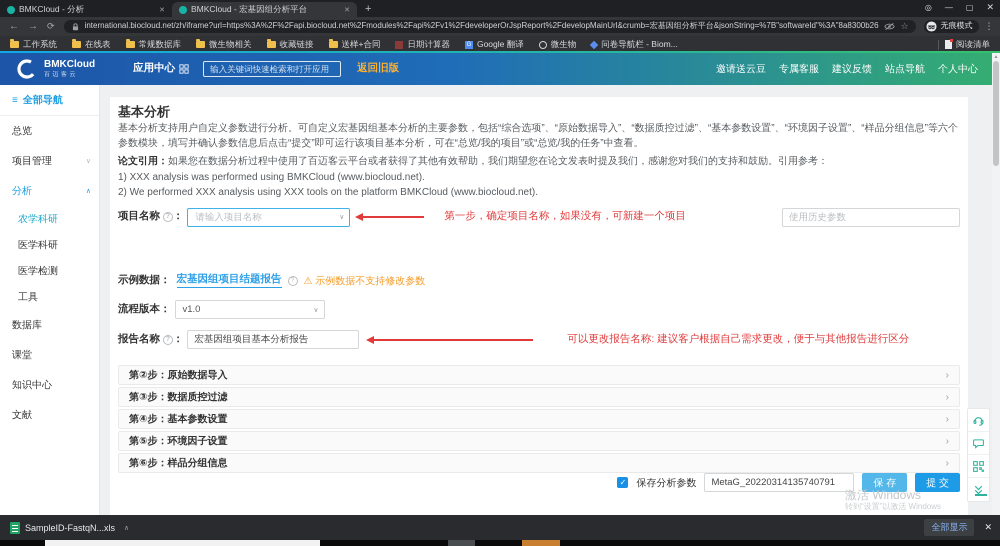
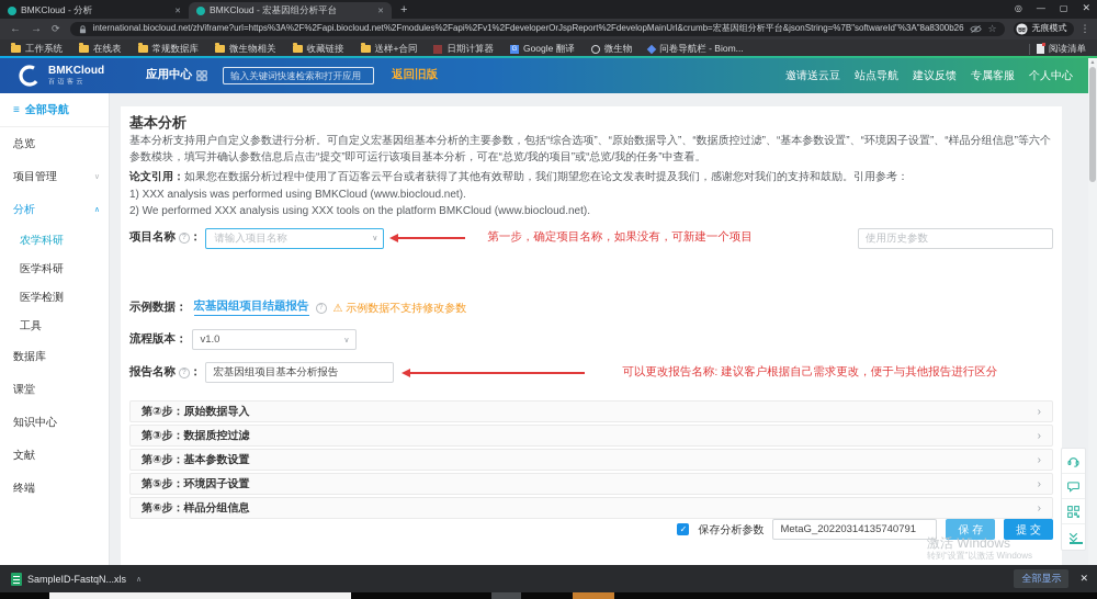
  BMKCloud - 分析
  BMKCloud - 宏基因组分析平台
  +
  ◎
  —
  ▢
  ✕
  ←
  →
  ⟳
  international.biocloud.net/zh/iframe?url=https%3A%2F%2Fapi.biocloud.net%2Fmodules%2Fapi%2Fv1%2FdeveloperOrJspReport%2FdevelopMainUrl&crumb=宏基因组分析平台&jsonString=%7B"softwareId"%3A"8a8300b26
  ☆
  无痕模式
  ⋮
  工作系统
  在线表
  常规数据库
  微生物相关
  收藏链接
  送样+合同
  日期计算器
  Google 翻译
  微生物
  问卷导航栏 - Biom...
  阅读清单
  BMKCloud
  应用中心
  输入关键词快速检索和打开应用
  返回旧版
  邀请送云豆
- 专属客服
+ 站点导航
  建议反馈
- 站点导航
+ 专属客服
  个人中心
  ≡
  全部导航
  总览
  项目管理
  分析
  农学科研
  医学科研
  医学检测
  工具
  数据库
  课堂
  知识中心
  文献
+ 终端
  基本分析
  基本分析支持用户自定义参数进行分析。可自定义宏基因组基本分析的主要参数，包括“综合选项”、“原始数据导入”、“数据质控过滤”、“基本参数设置”、“环境因子设置”、“样品分组信息”等六个参数模块，填写并确认参数信息后点击“提交”即可运行该项目基本分析，可在“总览/我的项目”或“总览/我的任务”中查看。
  论文引用：如果您在数据分析过程中使用了百迈客云平台或者获得了其他有效帮助，我们期望您在论文发表时提及我们，感谢您对我们的支持和鼓励。引用参考：
  1) XXX analysis was performed using BMKCloud (www.biocloud.net).
  2) We performed XXX analysis using XXX tools on the platform BMKCloud (www.biocloud.net).
  项目名称 ：
  请输入项目名称
  第一步，确定项目名称，如果没有，可新建一个项目
  使用历史参数
  示例数据：
  宏基因组项目结题报告
  ⚠ 示例数据不支持修改参数
  流程版本：
  v1.0
  报告名称 ：
  宏基因组项目基本分析报告
  可以更改报告名称: 建议客户根据自己需求更改，便于与其他报告进行区分
  第②步：原始数据导入
  ›
  第③步：数据质控过滤
  ›
  第④步：基本参数设置
  ›
  第⑤步：环境因子设置
  ›
  第⑥步：样品分组信息
  ›
  ✓
  保存分析参数
  MetaG_20220314135740791
  保 存
  提 交
  激活 Windows
  转到“设置”以激活 Windows
  SampleID-FastqN...xls
  全部显示
  ✕
